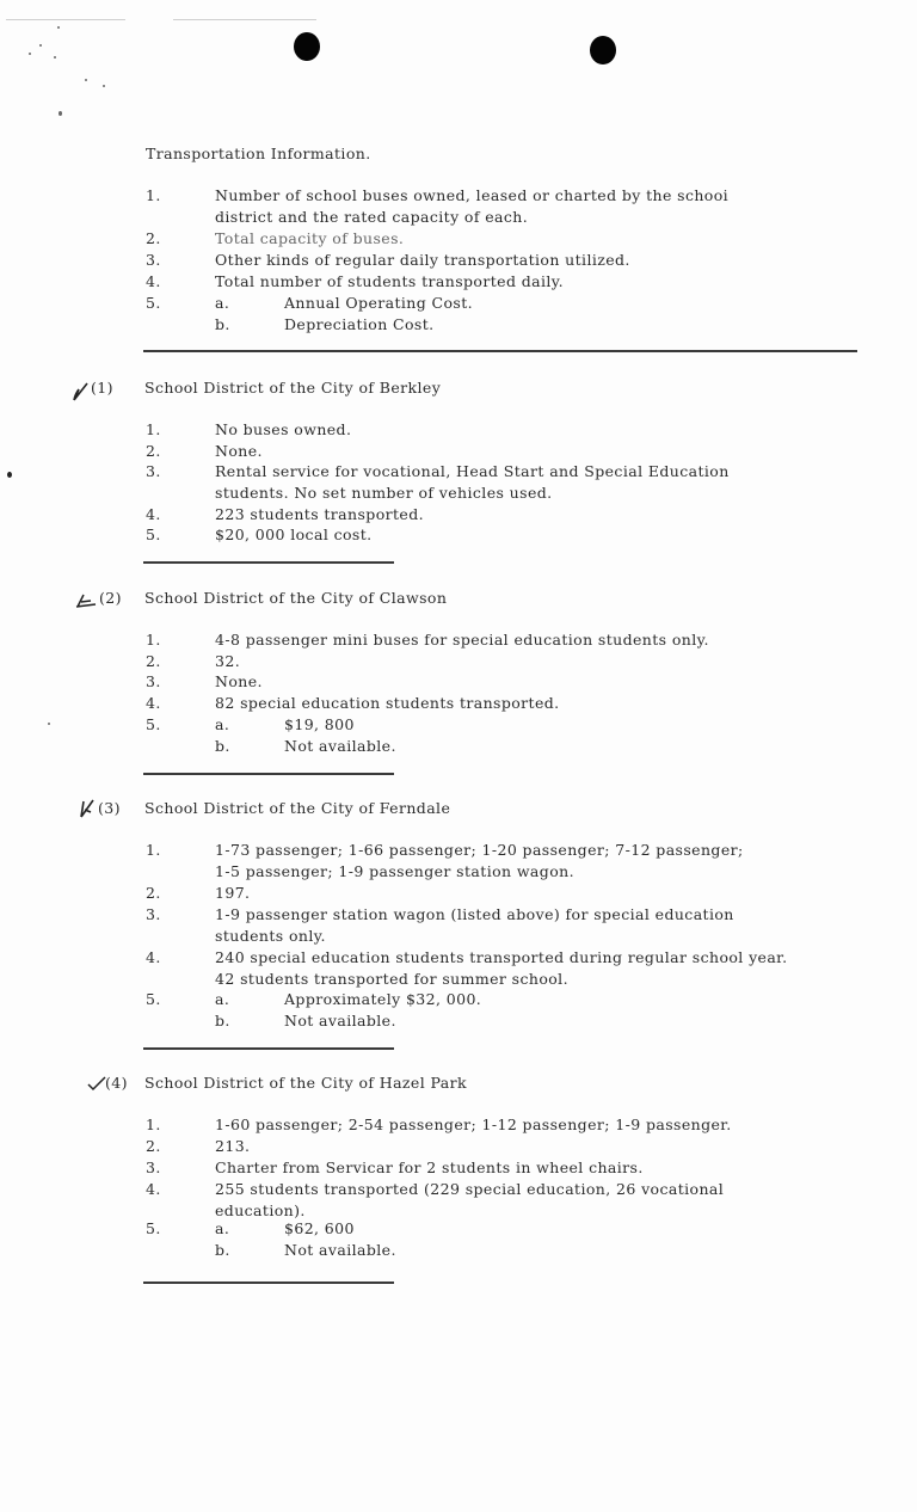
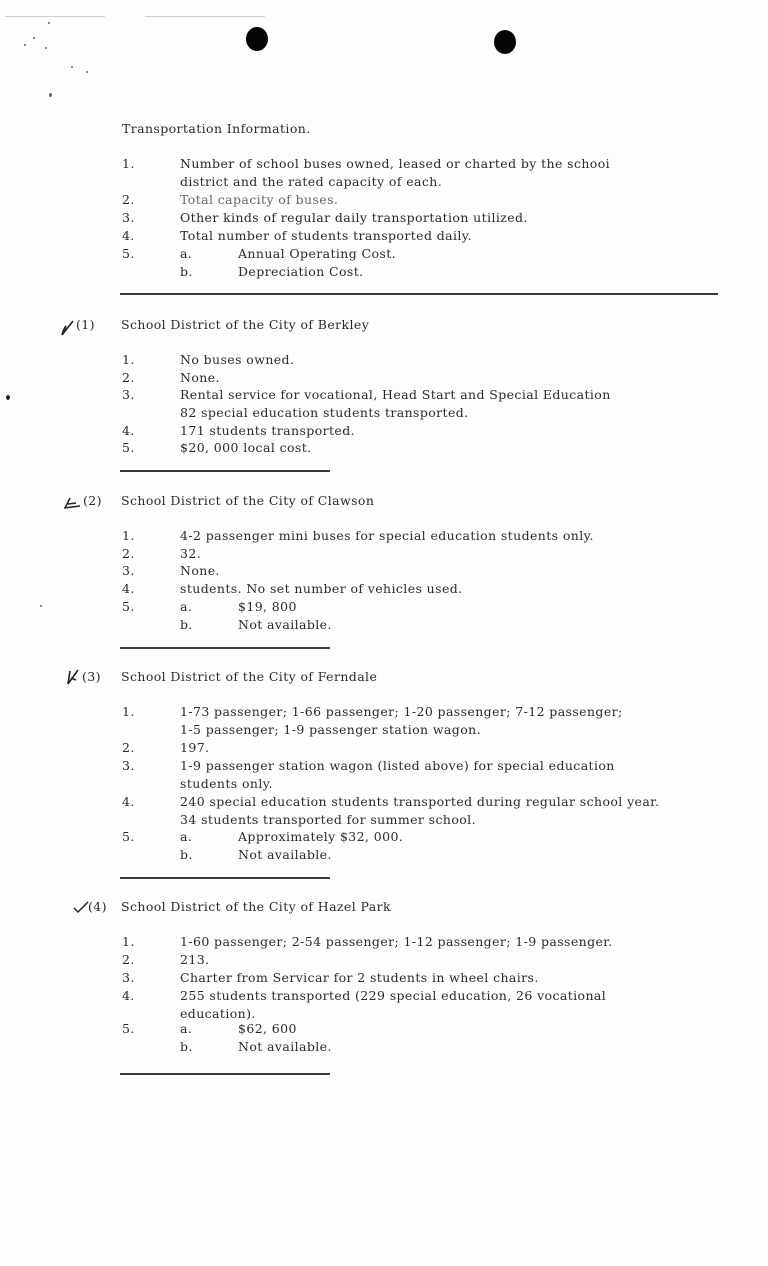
  Transportation Information.
  1.
  Number of school buses owned, leased or charted by the schooi
  district and the rated capacity of each.
  2.
  Total capacity of buses.
  3.
  Other kinds of regular daily transportation utilized.
  4.
  Total number of students transported daily.
  5.
  a.
  Annual Operating Cost.
  b.
  Depreciation Cost.
  (1)
  School District of the City of Berkley
  1.
  No buses owned.
  2.
  None.
  3.
  Rental service for vocational, Head Start and Special Education
- students. No set number of vehicles used.
+ 82 special education students transported.
  4.
- 223 students transported.
+ 171 students transported.
  5.
  $20, 000 local cost.
  (2)
  School District of the City of Clawson
  1.
- 4-8 passenger mini buses for special education students only.
+ 4-2 passenger mini buses for special education students only.
  2.
  32.
  3.
  None.
  4.
- 82 special education students transported.
+ students. No set number of vehicles used.
  5.
  a.
  $19, 800
  b.
  Not available.
  (3)
  School District of the City of Ferndale
  1.
  1-73 passenger; 1-66 passenger; 1-20 passenger; 7-12 passenger;
  1-5 passenger; 1-9 passenger station wagon.
  2.
  197.
  3.
  1-9 passenger station wagon (listed above) for special education
  students only.
  4.
  240 special education students transported during regular school year.
- 42 students transported for summer school.
+ 34 students transported for summer school.
  5.
  a.
  Approximately $32, 000.
  b.
  Not available.
  (4)
  School District of the City of Hazel Park
  1.
  1-60 passenger; 2-54 passenger; 1-12 passenger; 1-9 passenger.
  2.
  213.
  3.
  Charter from Servicar for 2 students in wheel chairs.
  4.
  255 students transported (229 special education, 26 vocational
  education).
  5.
  a.
  $62, 600
  b.
  Not available.
